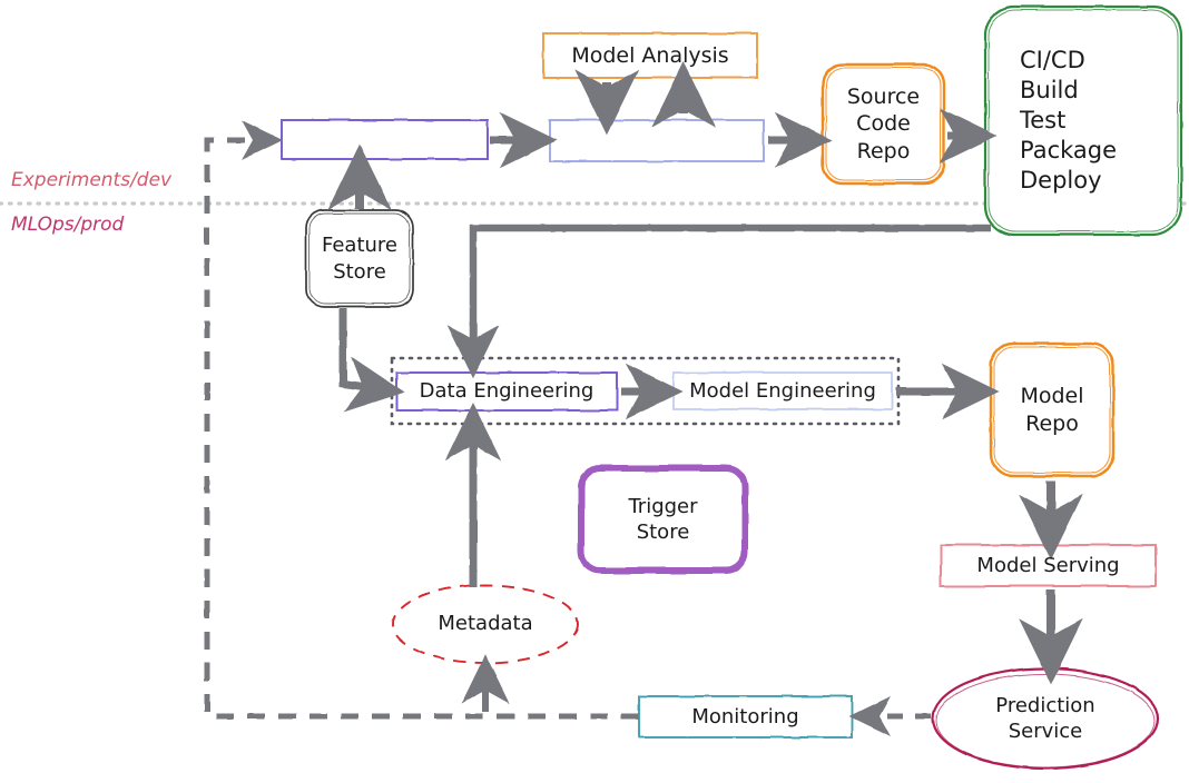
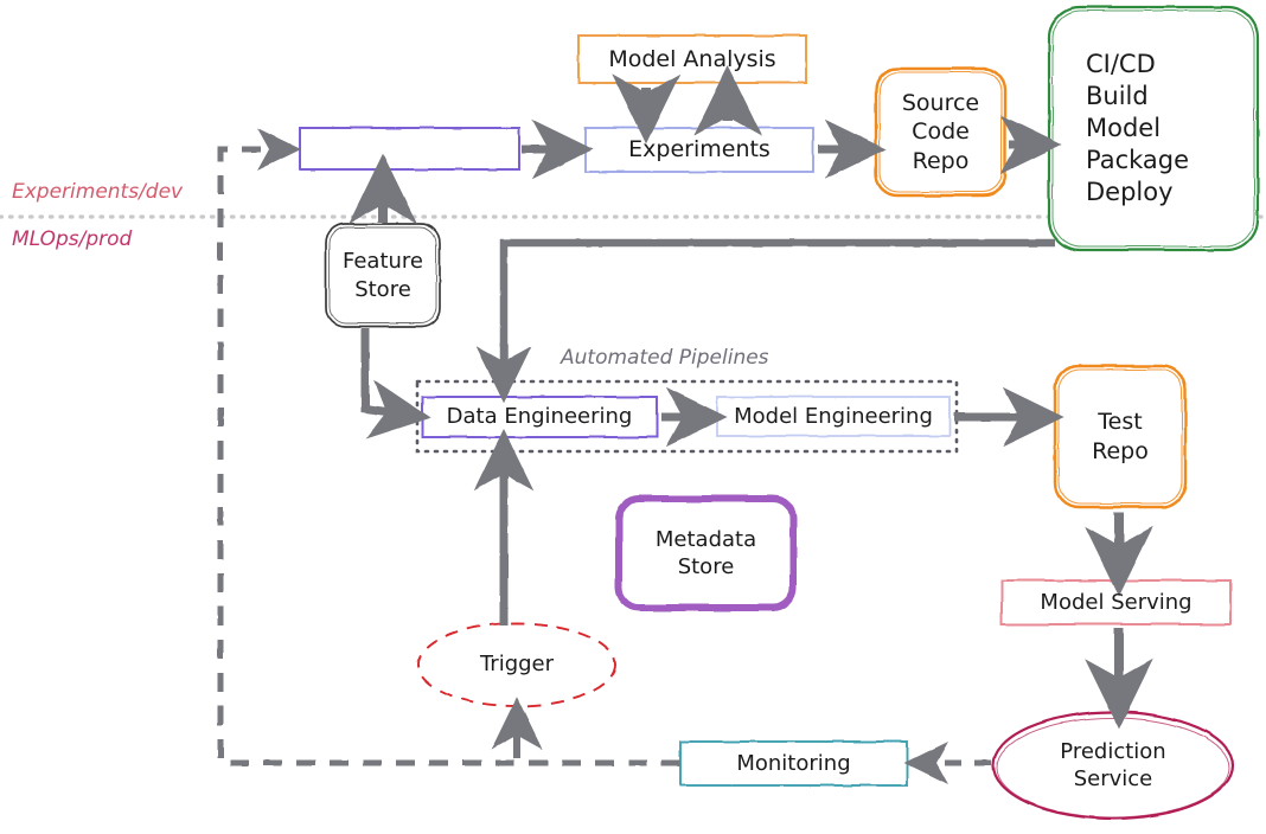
  Experiments/dev
  MLOps/prod
+ Automated Pipelines
  Model Analysis
+ Experiments
  Source
  Code
  Repo
  CI/CD
  Build
- Test
+ Model
  Package
  Deploy
  Feature
  Store
  Data Engineering
  Model Engineering
- Trigger
+ Metadata
  Store
- Model
+ Test
  Repo
  Model Serving
  Prediction
  Service
  Monitoring
- Metadata
+ Trigger
